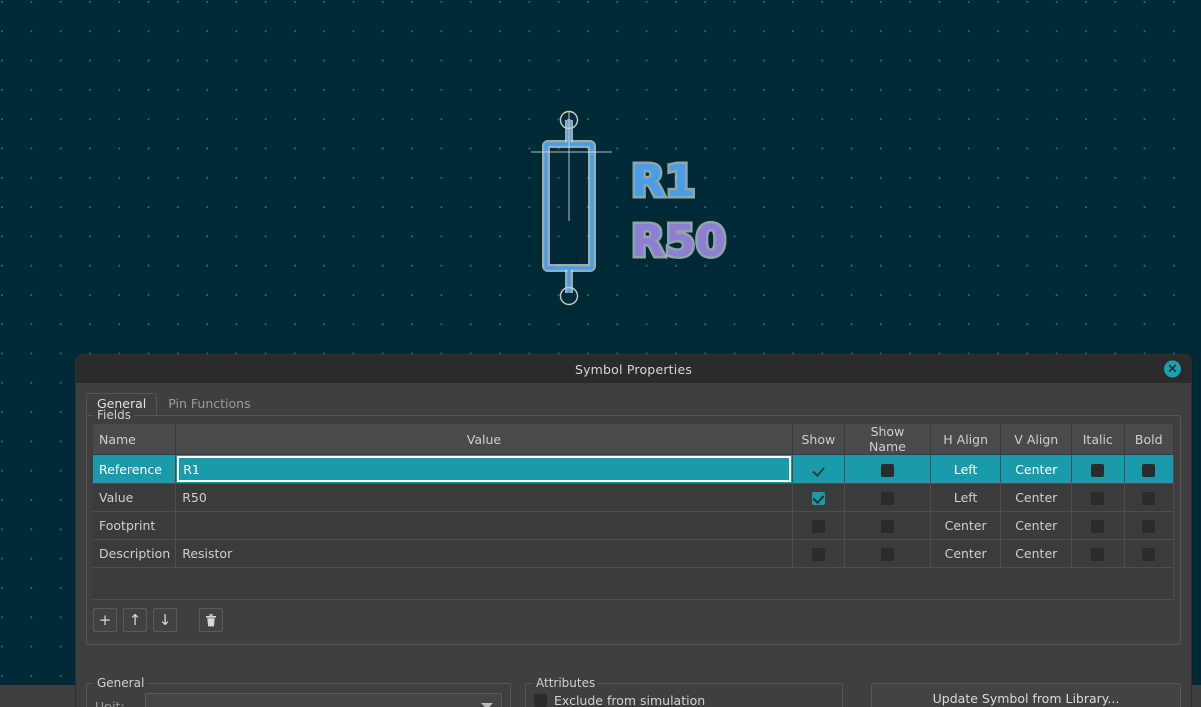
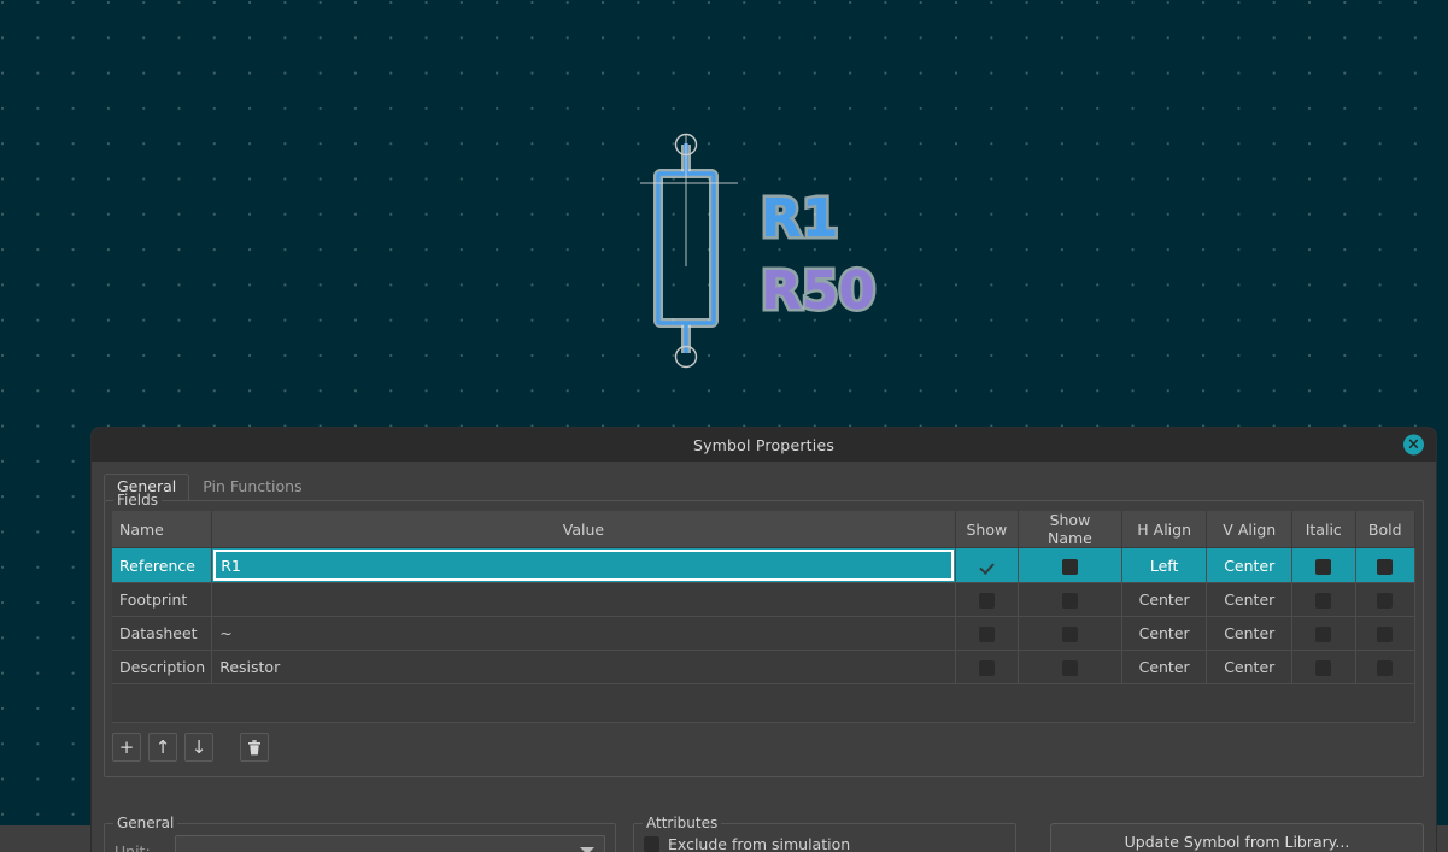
  R1
  R50
  Symbol Properties
  ×
  General
  Pin Functions
  Fields
  Name	Value	Show	Show Name	H Align	V Align	Italic	Bold
  Reference	R1			Left	Center
- Value	R50			Left	Center
  Footprint				Center	Center
+ Datasheet	~			Center	Center
  Description	Resistor			Center	Center
  +
  ↑
  ↓
  General
  Unit:
  Attributes
  Exclude from simulation
  Update Symbol from Library...
